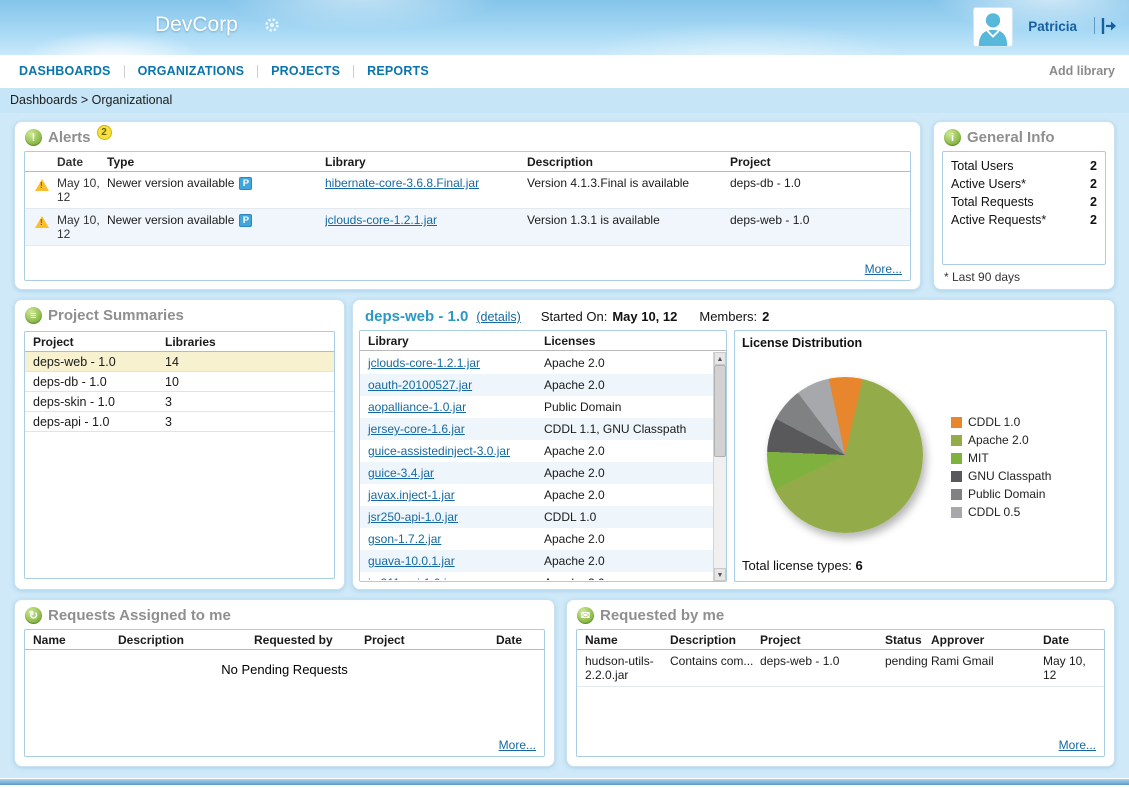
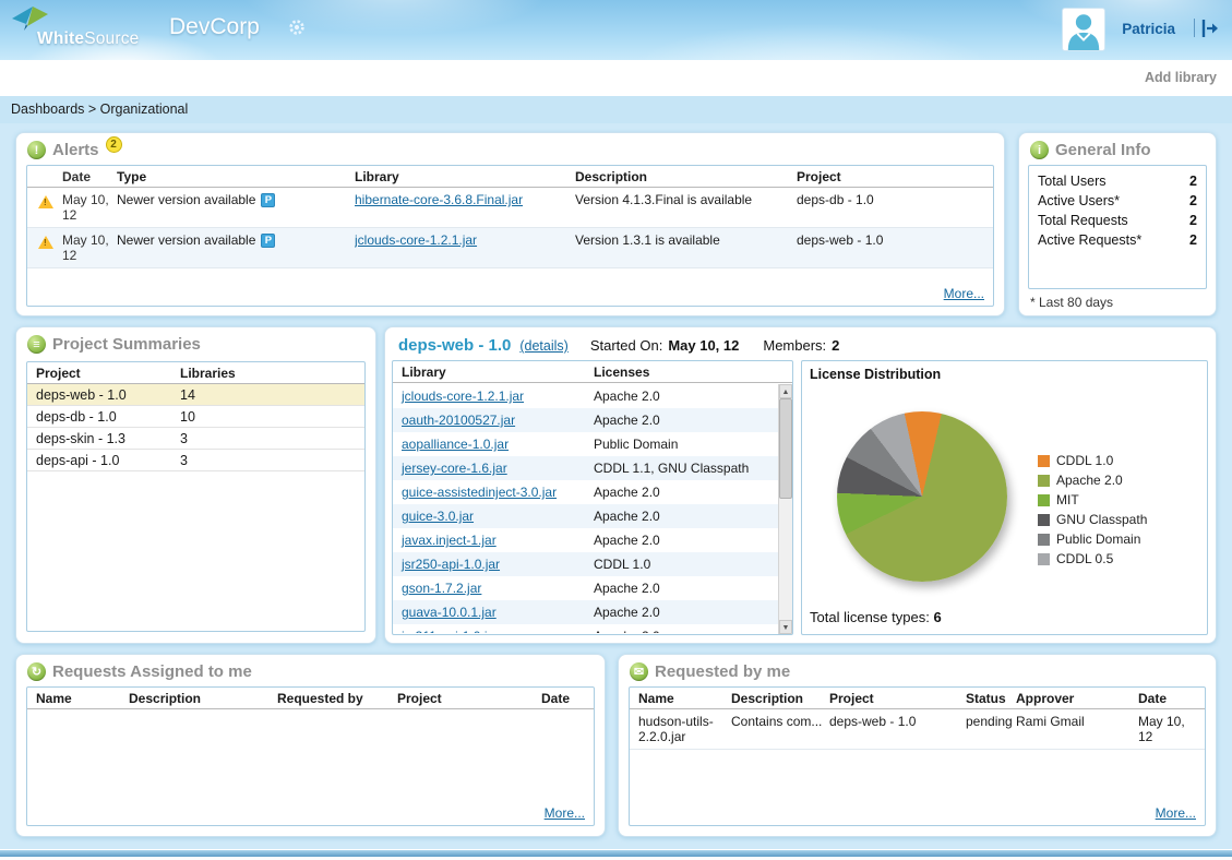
+ WhiteSource
  DevCorp
  Patricia
- DASHBOARDS
- ORGANIZATIONS
- PROJECTS
- REPORTS
  Add library
  Dashboards > Organizational
  !
  Alerts
  2
  Date
  Type
  Library
  Description
  Project
  !
  May 10, 12
  Newer version available P
  hibernate-core-3.6.8.Final.jar
  Version 4.1.3.Final is available
  deps-db - 1.0
  !
  May 10, 12
  Newer version available P
  jclouds-core-1.2.1.jar
  Version 1.3.1 is available
  deps-web - 1.0
  More...
  i
  General Info
  Total Users
  2
  Active Users*
  2
  Total Requests
  2
  Active Requests*
  2
- * Last 90 days
+ * Last 80 days
  ≡
  Project Summaries
  Project
  Libraries
  deps-web - 1.0
  14
  deps-db - 1.0
  10
- deps-skin - 1.0
+ deps-skin - 1.3
  3
  deps-api - 1.0
  3
  deps-web - 1.0
  (details)
  Started On:
  May 10, 12
  Members:
  2
  Library
  Licenses
  jclouds-core-1.2.1.jar
  Apache 2.0
  oauth-20100527.jar
  Apache 2.0
  aopalliance-1.0.jar
  Public Domain
  jersey-core-1.6.jar
  CDDL 1.1, GNU Classpath
  guice-assistedinject-3.0.jar
  Apache 2.0
- guice-3.4.jar
+ guice-3.0.jar
  Apache 2.0
  javax.inject-1.jar
  Apache 2.0
  jsr250-api-1.0.jar
  CDDL 1.0
  gson-1.7.2.jar
  Apache 2.0
  guava-10.0.1.jar
  Apache 2.0
  License Distribution
  CDDL 1.0
  Apache 2.0
  MIT
  GNU Classpath
  Public Domain
  CDDL 0.5
  Total license types: 6
  ↻
  Requests Assigned to me
  Name
  Description
  Requested by
  Project
  Date
- No Pending Requests
  More...
  ✉
  Requested by me
  Name
  Description
  Project
  Status
  Approver
  Date
  hudson-utils-2.2.0.jar
  Contains com...
  deps-web - 1.0
  pending
  Rami Gmail
  May 10, 12
  More...
